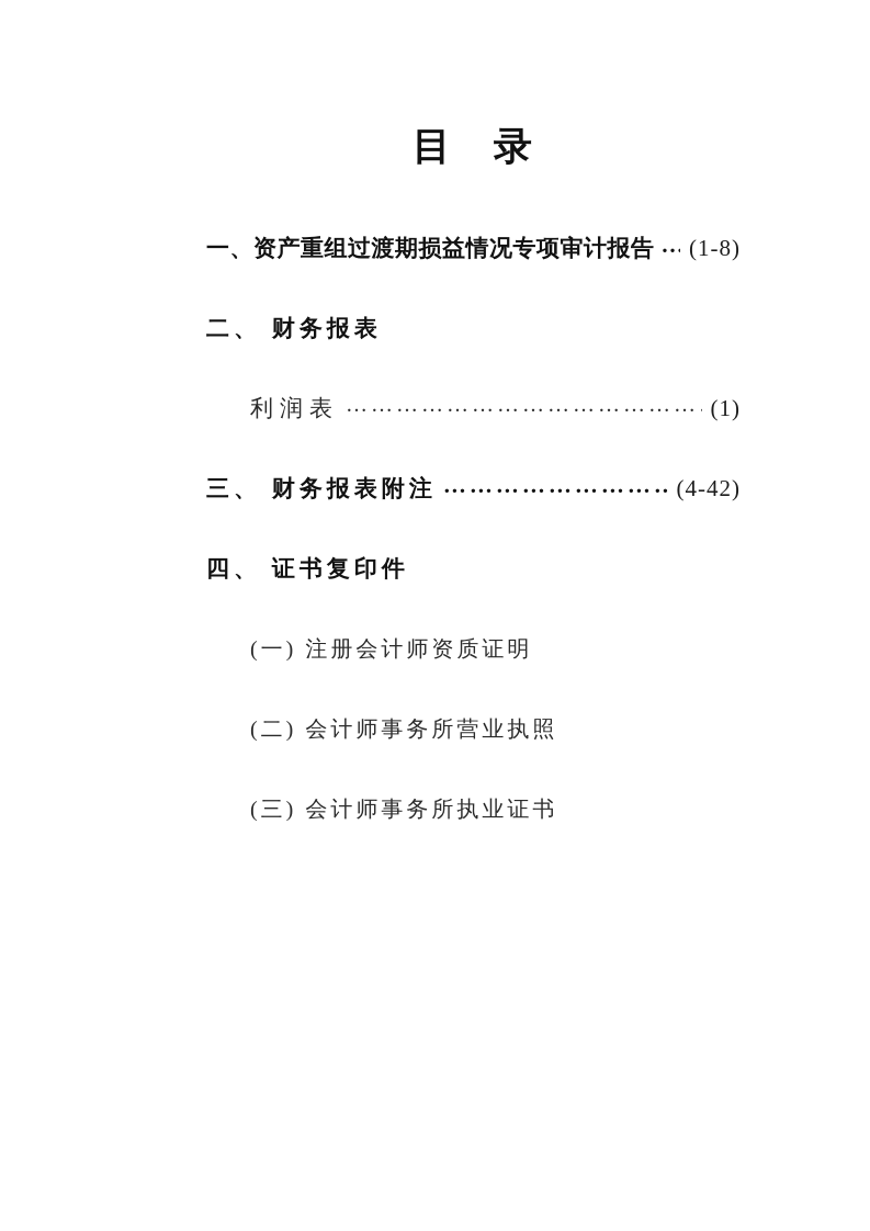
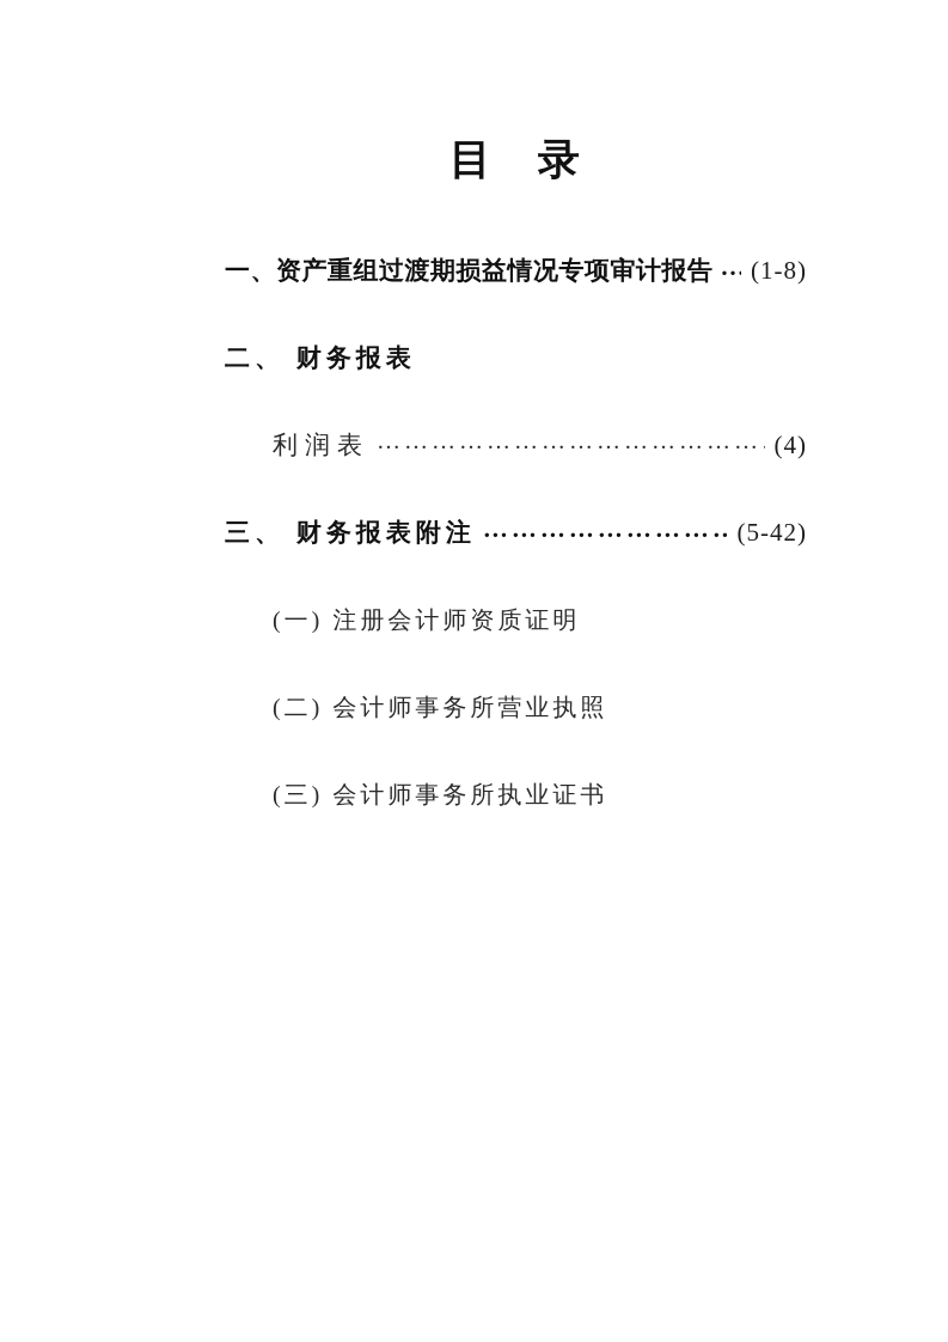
  目 录
  一、资产重组过渡期损益情况专项审计报告
  …
  (1-8)
  二、 财务报表
  利润表
  ……………………………………
- (1)
+ (4)
  三、 财务报表附注
  ………………………
- (4-42)
+ (5-42)
- 四、 证书复印件
  (一) 注册会计师资质证明
  (二) 会计师事务所营业执照
  (三) 会计师事务所执业证书
